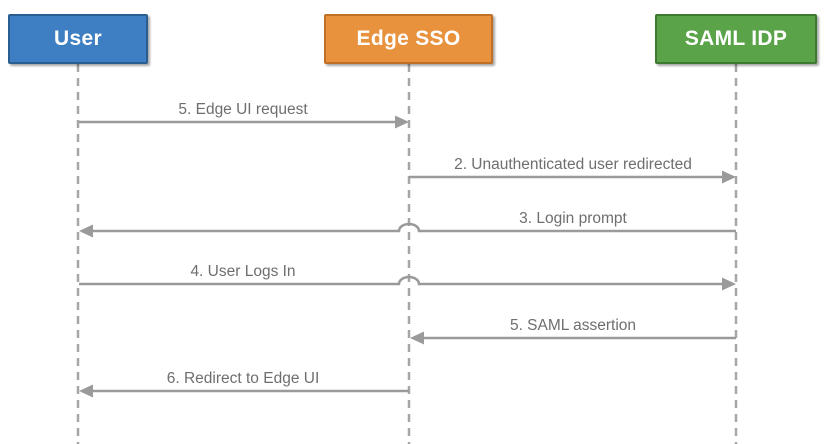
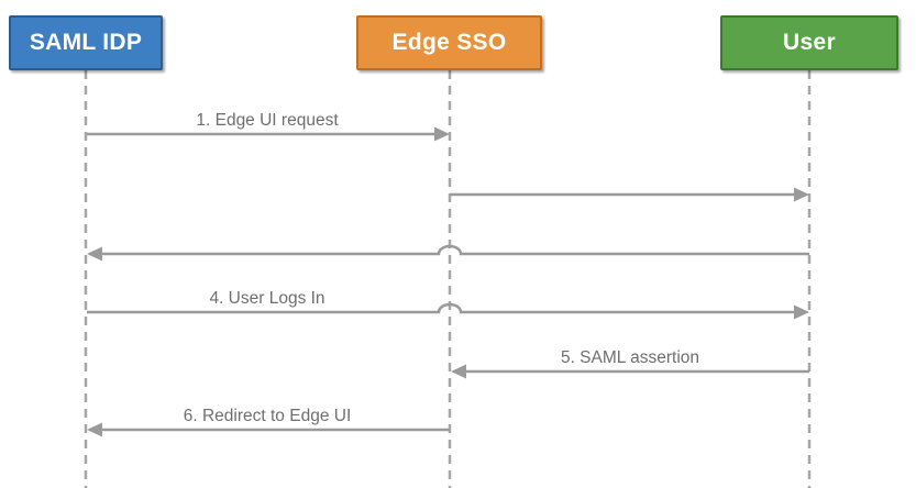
- 5. Edge UI request
+ 1. Edge UI request
- 2. Unauthenticated user redirected
- 3. Login prompt
  4. User Logs In
  5. SAML assertion
  6. Redirect to Edge UI
- User
+ SAML IDP
  Edge SSO
- SAML IDP
+ User
